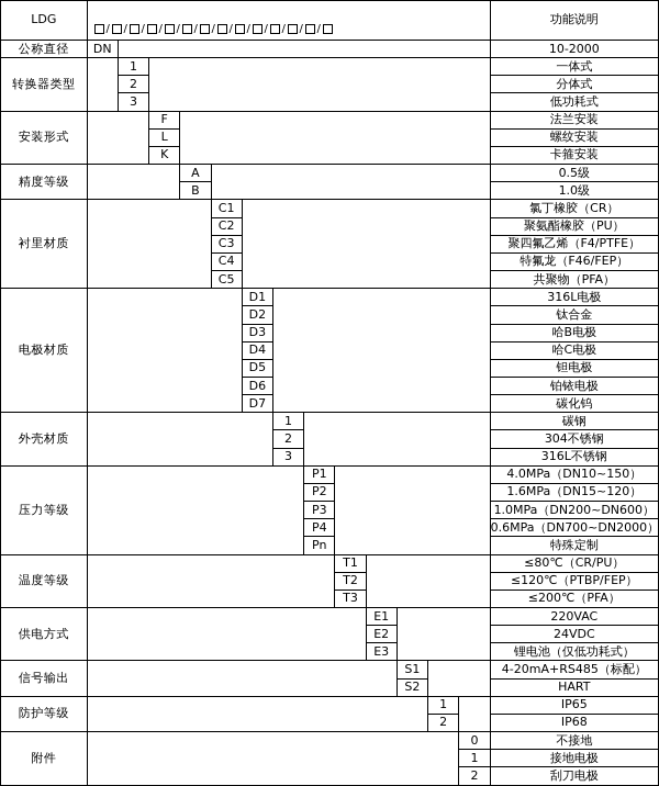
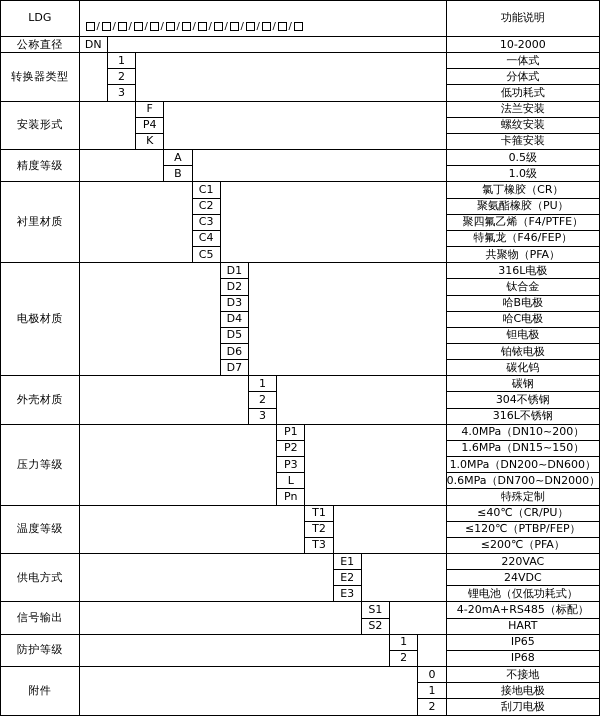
  LDG	/ / / / / / / / / / / / /	功能说明
  公称直径	DN		10-2000
  转换器类型		1		一体式
  2	分体式
  3	低功耗式
  安装形式		F		法兰安装
- L	螺纹安装
+ P4	螺纹安装
  K	卡箍安装
  精度等级		A		0.5级
  B	1.0级
  衬里材质		C1		氯丁橡胶（CR）
  C2	聚氨酯橡胶（PU）
  C3	聚四氟乙烯（F4/PTFE）
  C4	特氟龙（F46/FEP）
  C5	共聚物（PFA）
  电极材质		D1		316L电极
  D2	钛合金
  D3	哈B电极
  D4	哈C电极
  D5	钽电极
  D6	铂铱电极
  D7	碳化钨
  外壳材质		1		碳钢
  2	304不锈钢
  3	316L不锈钢
- 压力等级		P1		4.0MPa（DN10~150）
+ 压力等级		P1		4.0MPa（DN10~200）
- P2	1.6MPa（DN15~120）
+ P2	1.6MPa（DN15~150）
  P3	1.0MPa（DN200~DN600）
- P4	0.6MPa（DN700~DN2000）
+ L	0.6MPa（DN700~DN2000）
  Pn	特殊定制
- 温度等级		T1		≤80℃（CR/PU）
+ 温度等级		T1		≤40℃（CR/PU）
  T2	≤120℃（PTBP/FEP）
  T3	≤200℃（PFA）
  供电方式		E1		220VAC
  E2	24VDC
  E3	锂电池（仅低功耗式）
  信号输出		S1		4-20mA+RS485（标配）
  S2	HART
  防护等级		1		IP65
  2	IP68
  附件		0	不接地
  1	接地电极
  2	刮刀电极
